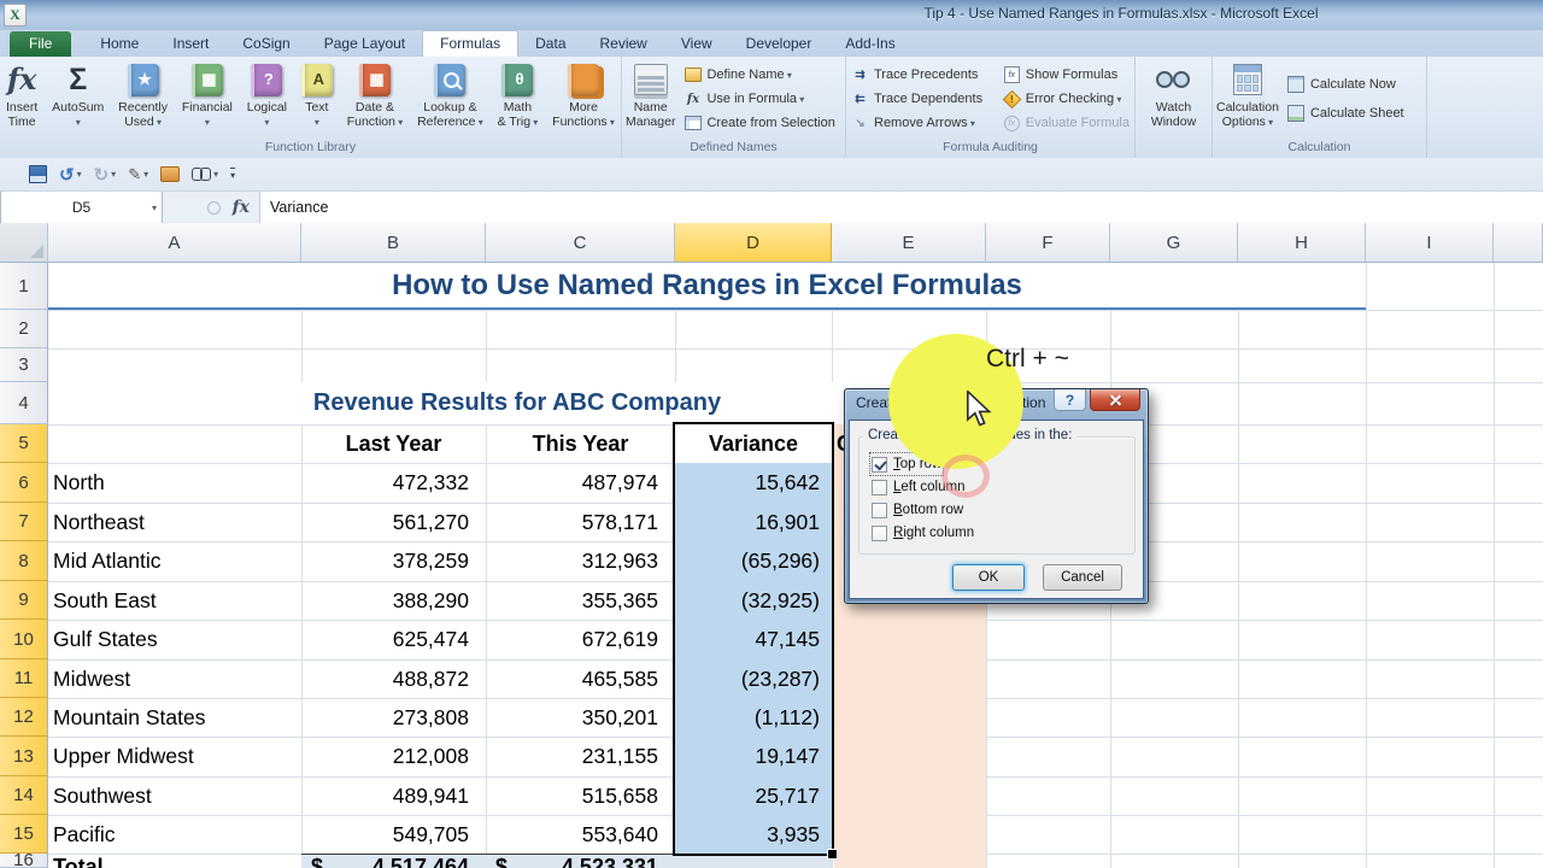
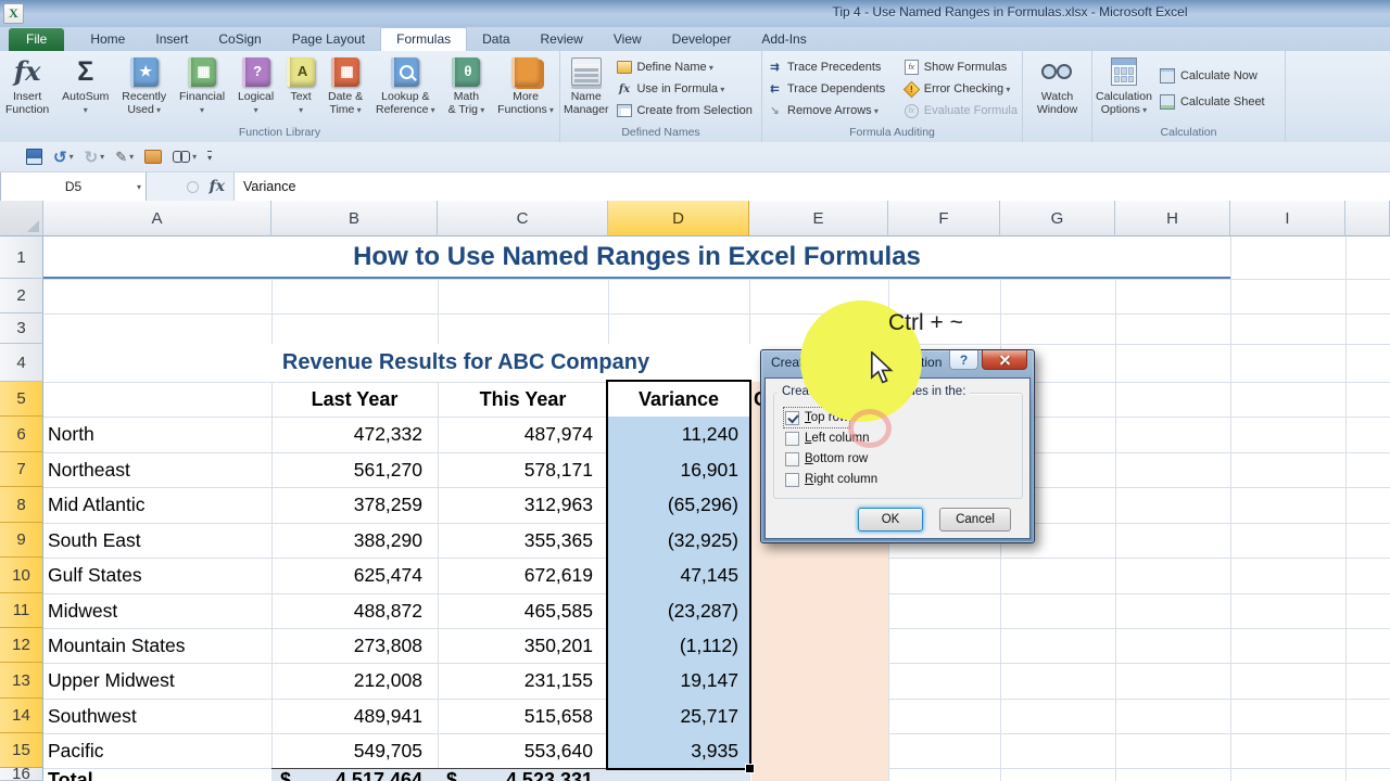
  X
  Tip 4 - Use Named Ranges in Formulas.xlsx - Microsoft Excel
  File
  Home
  Insert
  CoSign
  Page Layout
  Formulas
  Data
  Review
  View
  Developer
  Add-Ins
  fx
  Insert
- Time
+ Function
  Σ
  AutoSum
  ★
  Recently
  Used
  ▦
  Financial
  ?
  Logical
  A
  Text
  ▦
  Date &
- Function
+ Time
  Lookup &
  Reference
  θ
  Math
  & Trig
  More
  Functions
  Function Library
  Name
  Manager
  Define Name
  fx
  Use in Formula
  Create from Selection
  Defined Names
  ⇉
  Trace Precedents
  ⇇
  Trace Dependents
  ↘
  Remove Arrows
  Show Formulas
  Error Checking
  Evaluate Formula
  Formula Auditing
  Watch
  Window
  Calculation
  Options
  Calculate Now
  Calculate Sheet
  Calculation
  ↺
  ▾
  ↻
  ▾
  ✎
  ▾
  ▾
  ▾
  D5
  ▾
  fx
  Variance
  A
  B
  C
  D
  E
  F
  G
  H
  I
  1
  2
  3
  4
  5
  6
  7
  8
  9
  10
  11
  12
  13
  14
  15
  16
  How to Use Named Ranges in Excel Formulas
  Revenue Results for ABC Company
  Last Year
  This Year
  Variance
  North
  472,332
  487,974
- 15,642
+ 11,240
  Northeast
  561,270
  578,171
  16,901
  Mid Atlantic
  378,259
  312,963
  (65,296)
  South East
  388,290
  355,365
  (32,925)
  Gulf States
  625,474
  672,619
  47,145
  Midwest
  488,872
  465,585
  (23,287)
  Mountain States
  273,808
  350,201
  (1,112)
  Upper Midwest
  212,008
  231,155
  19,147
  Southwest
  489,941
  515,658
  25,717
  Pacific
  549,705
  553,640
  3,935
  Total
  $
  4,517,464
  $
  4,523,331
  Ctrl + ~
  ?
  Top ro
  Left column
  Bottom row
  Right column
  OK
  Cancel
